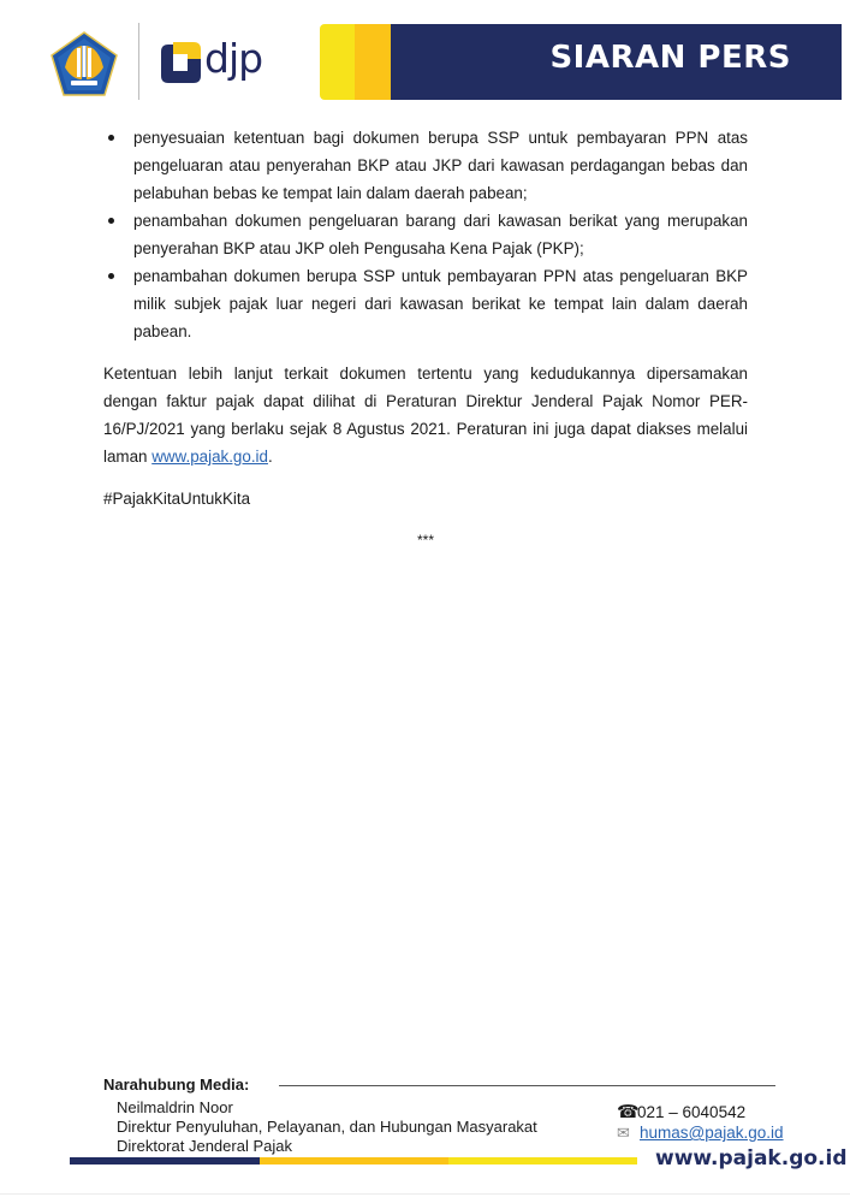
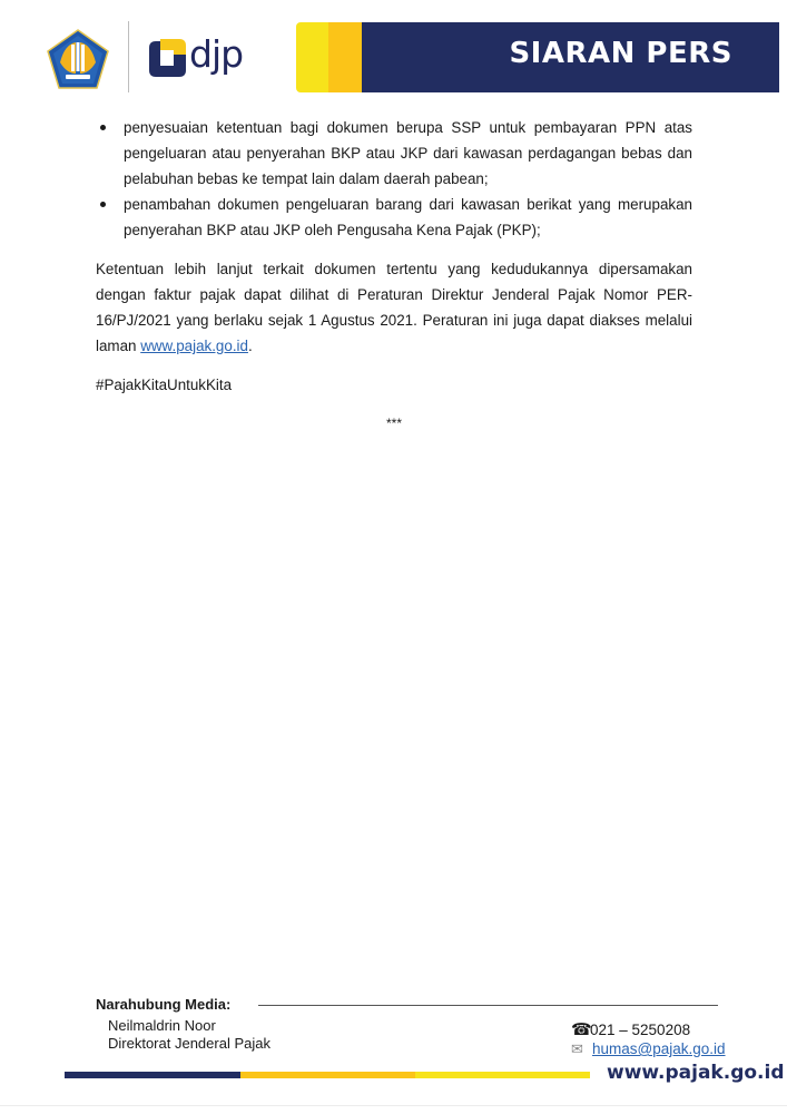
  djp
  SIARAN PERS
  penyesuaian ketentuan bagi dokumen berupa SSP untuk pembayaran PPN atas pengeluaran atau penyerahan BKP atau JKP dari kawasan perdagangan bebas dan pelabuhan bebas ke tempat lain dalam daerah pabean;
  penambahan dokumen pengeluaran barang dari kawasan berikat yang merupakan penyerahan BKP atau JKP oleh Pengusaha Kena Pajak (PKP);
- penambahan dokumen berupa SSP untuk pembayaran PPN atas pengeluaran BKP milik subjek pajak luar negeri dari kawasan berikat ke tempat lain dalam daerah pabean.
- Ketentuan lebih lanjut terkait dokumen tertentu yang kedudukannya dipersamakan dengan faktur pajak dapat dilihat di Peraturan Direktur Jenderal Pajak Nomor PER-16/PJ/2021 yang berlaku sejak 8 Agustus 2021. Peraturan ini juga dapat diakses melalui laman www.pajak.go.id.
+ Ketentuan lebih lanjut terkait dokumen tertentu yang kedudukannya dipersamakan dengan faktur pajak dapat dilihat di Peraturan Direktur Jenderal Pajak Nomor PER-16/PJ/2021 yang berlaku sejak 1 Agustus 2021. Peraturan ini juga dapat diakses melalui laman www.pajak.go.id.
  #PajakKitaUntukKita
  ***
  Narahubung Media:
  Neilmaldrin Noor
- Direktur Penyuluhan, Pelayanan, dan Hubungan Masyarakat
  Direktorat Jenderal Pajak
  ☎
- 021 – 6040542
+ 021 – 5250208
  ✉
  humas@pajak.go.id
  www.pajak.go.id
